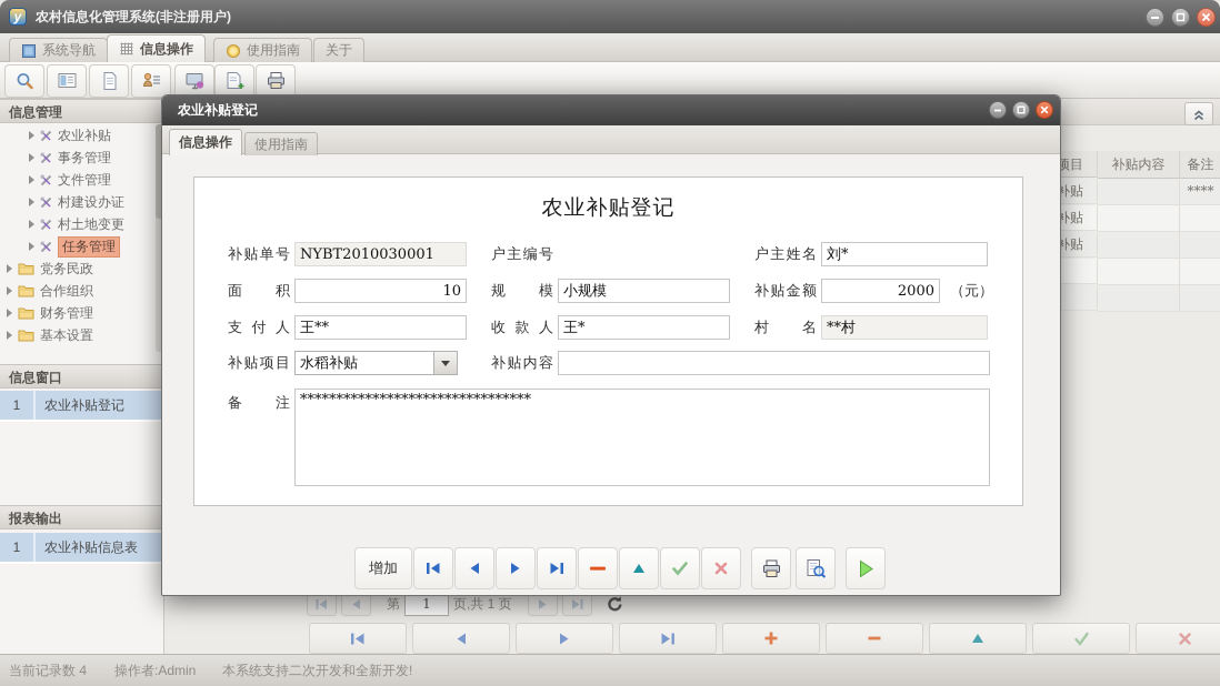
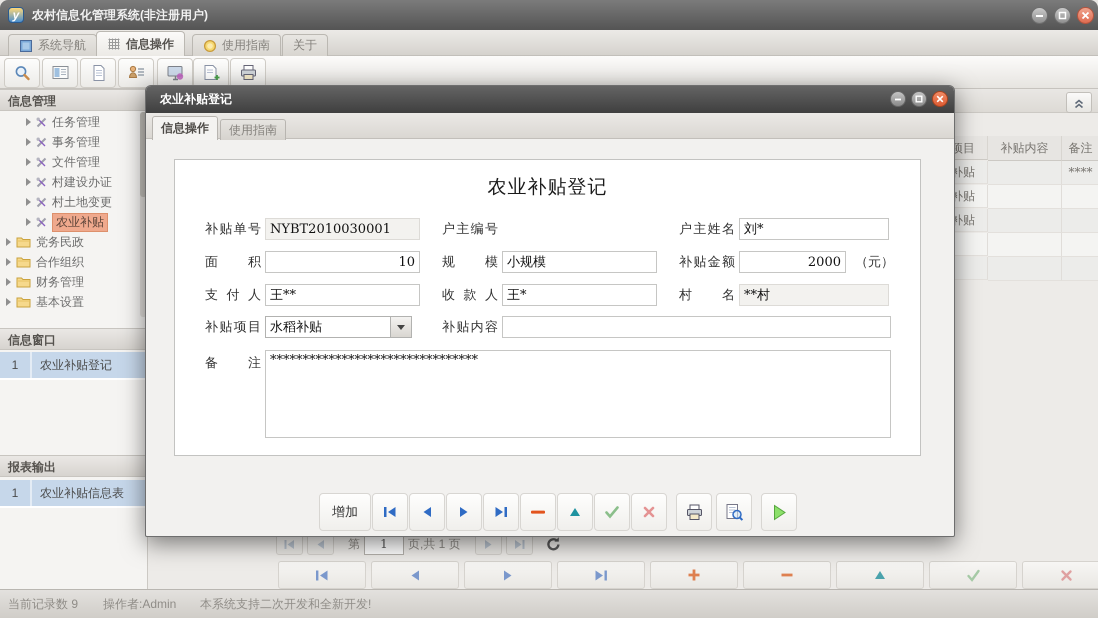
  y
  农村信息化管理系统(非注册用户)
  系统导航
  信息操作
  使用指南
  关于
  项目
  补贴内容
  备注
  补贴
  ****
  补贴
  补贴
  第
  1
  页,共 1 页
  信息管理
- 农业补贴
+ 任务管理
  事务管理
  文件管理
  村建设办证
  村土地变更
- 任务管理
+ 农业补贴
  党务民政
  合作组织
  财务管理
  基本设置
  信息窗口
  1
  农业补贴登记
  报表输出
  1
  农业补贴信息表
- 当前记录数 4
+ 当前记录数 9
  操作者:Admin
  本系统支持二次开发和全新开发!
  农业补贴登记
  信息操作
  使用指南
  农业补贴登记
  补贴单号
  NYBT2010030001
  户主编号
  户主姓名
  刘*
  面 积
  10
  规 模
  小规模
  补贴金额
  2000
  （元）
  支 付 人
  王**
  收 款 人
  王*
  村 名
  **村
  补贴项目
  水稻补贴
  补贴内容
  备 注
  ********************************
  增加
